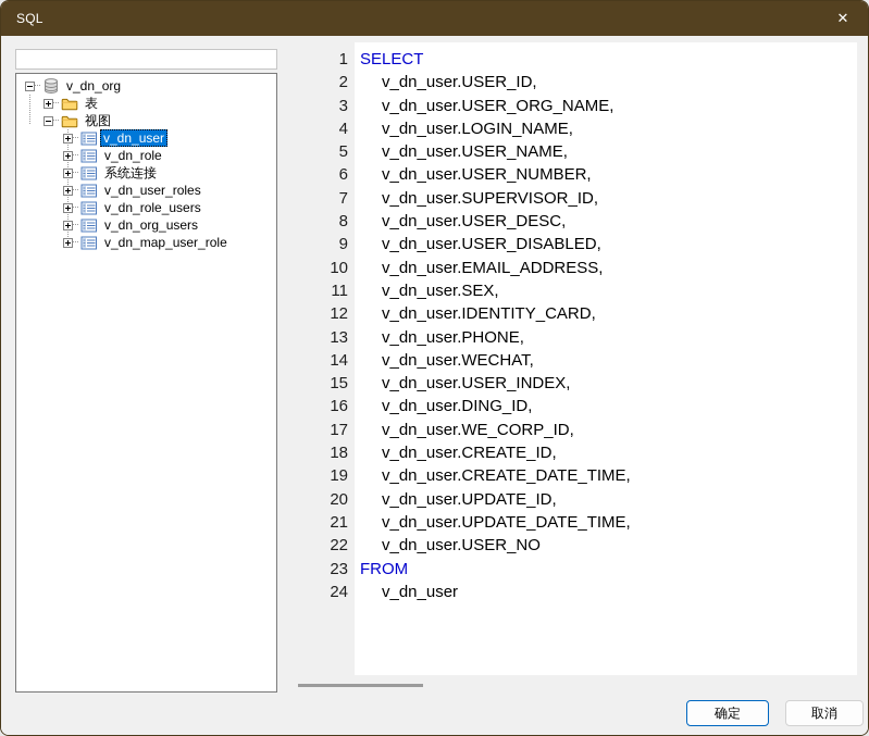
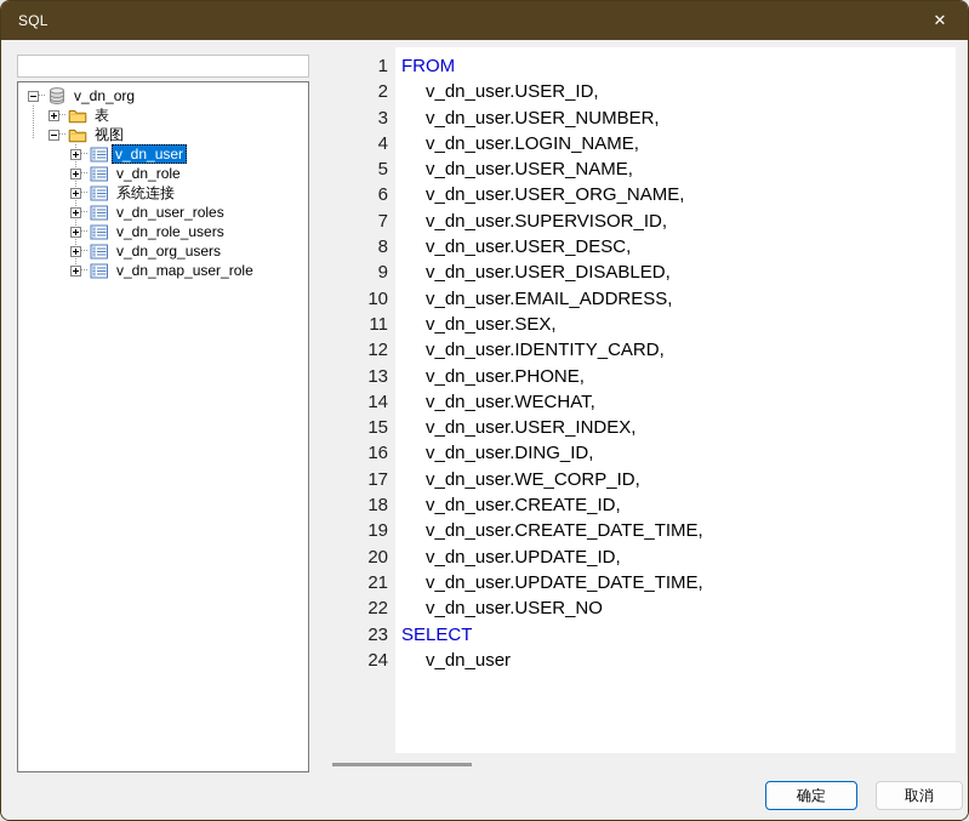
  SQL
  ✕
  v_dn_org
  表
  视图
  v_dn_user
  v_dn_role
  系统连接
  v_dn_user_roles
  v_dn_role_users
  v_dn_org_users
  v_dn_map_user_role
  1
- SELECT
+ FROM
  2
  v_dn_user.USER_ID,
  3
- v_dn_user.USER_ORG_NAME,
+ v_dn_user.USER_NUMBER,
  4
  v_dn_user.LOGIN_NAME,
  5
  v_dn_user.USER_NAME,
  6
- v_dn_user.USER_NUMBER,
+ v_dn_user.USER_ORG_NAME,
  7
  v_dn_user.SUPERVISOR_ID,
  8
  v_dn_user.USER_DESC,
  9
  v_dn_user.USER_DISABLED,
  10
  v_dn_user.EMAIL_ADDRESS,
  11
  v_dn_user.SEX,
  12
  v_dn_user.IDENTITY_CARD,
  13
  v_dn_user.PHONE,
  14
  v_dn_user.WECHAT,
  15
  v_dn_user.USER_INDEX,
  16
  v_dn_user.DING_ID,
  17
  v_dn_user.WE_CORP_ID,
  18
  v_dn_user.CREATE_ID,
  19
  v_dn_user.CREATE_DATE_TIME,
  20
  v_dn_user.UPDATE_ID,
  21
  v_dn_user.UPDATE_DATE_TIME,
  22
  v_dn_user.USER_NO
  23
- FROM
+ SELECT
  24
  v_dn_user
  确定
  取消
